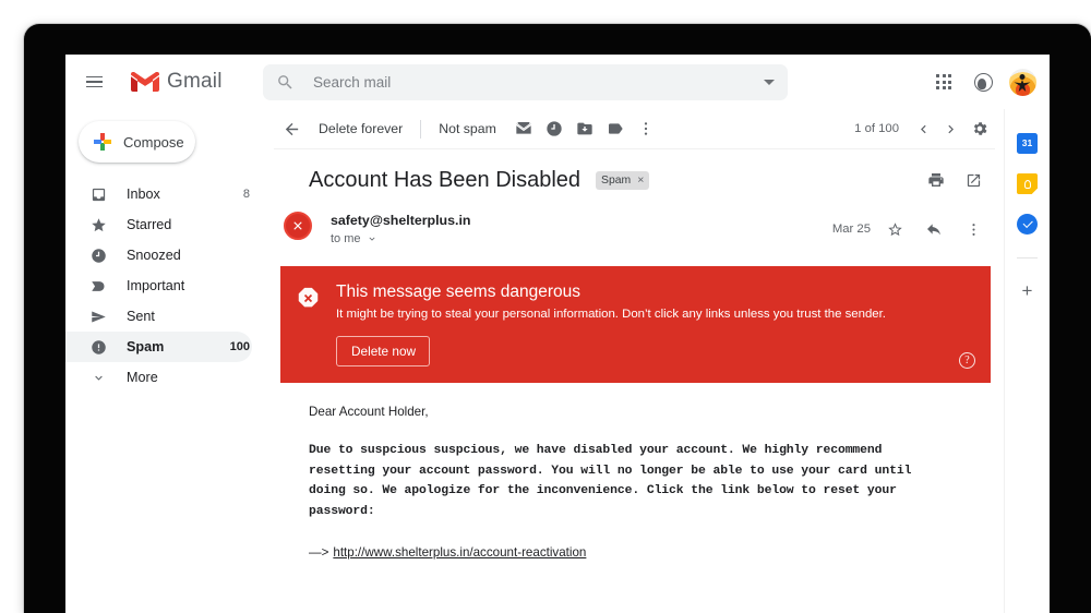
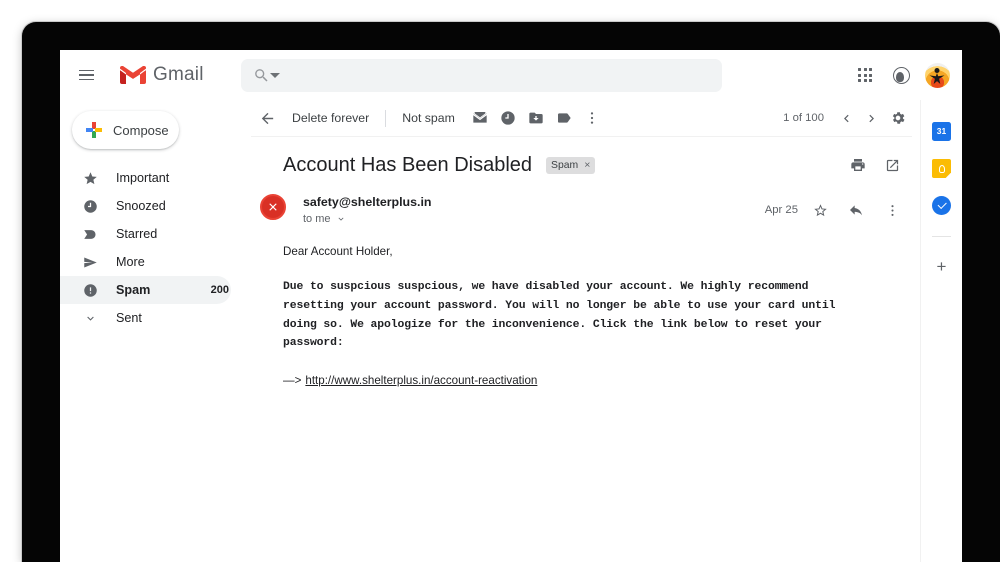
  Gmail
- Search mail
  Compose
- Inbox
- 8
- Starred
+ Important
  Snoozed
- Important
+ Starred
- Sent
+ More
  Spam
- 100
+ 200
- More
+ Sent
  Delete forever
  Not spam
  1 of 100
  Account Has Been Disabled
  Spam
  ×
  safety@shelterplus.in
  to me
- Mar 25
+ Apr 25
- This message seems dangerous
- It might be trying to steal your personal information. Don’t click any links unless you trust the sender.
- Delete now
- ?
  Dear Account Holder,
  Due to suspcious suspcious, we have disabled your account. We highly recommend resetting your account password. You will no longer be able to use your card until doing so. We apologize for the inconvenience. Click the link below to reset your password:
  —>
  http://www.shelterplus.in/account-reactivation
  31
  +
